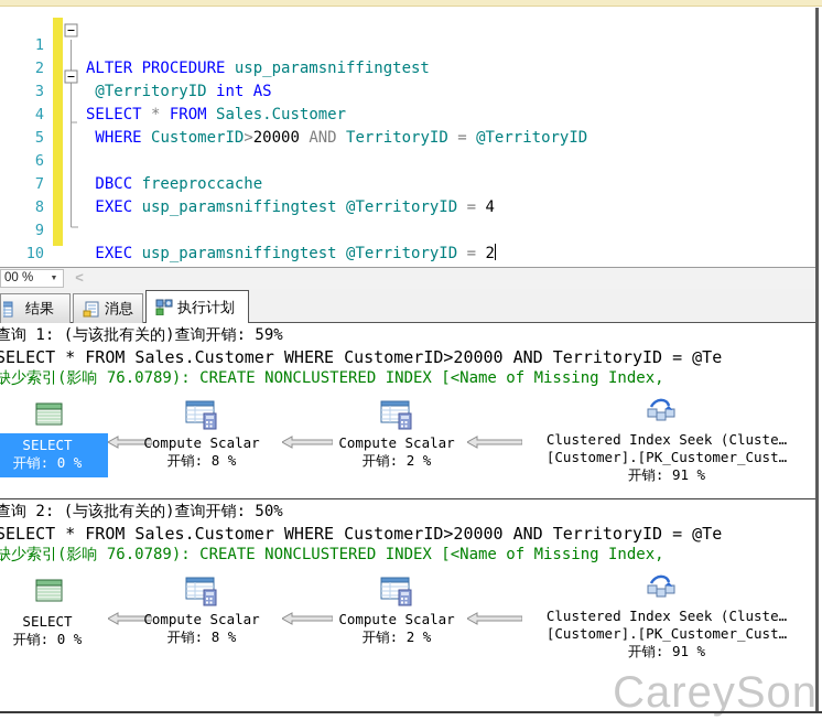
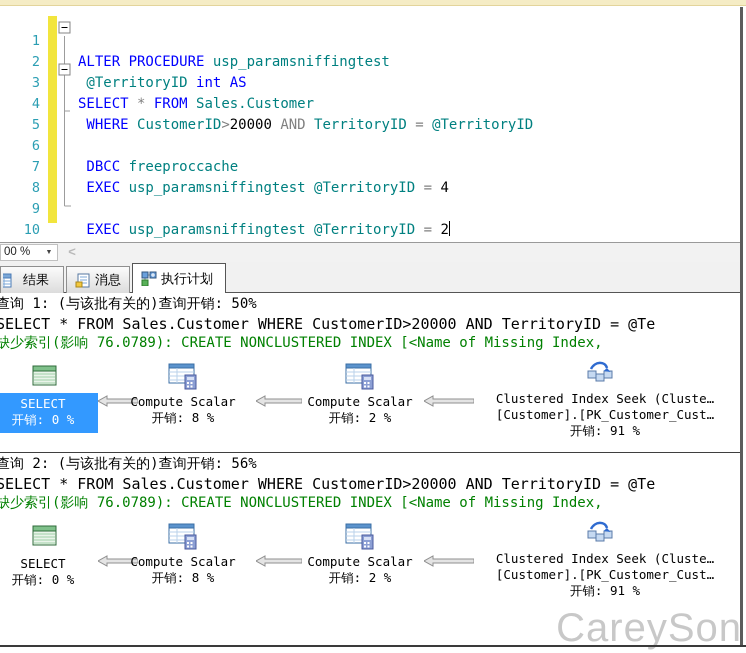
  1
  ALTER PROCEDURE usp_paramsniffingtest
  2
  @TerritoryID int AS
  3
  SELECT * FROM Sales.Customer
  4
  WHERE CustomerID>20000 AND TerritoryID = @TerritoryID
  5
  6
  DBCC freeproccache
  7
  EXEC usp_paramsniffingtest @TerritoryID = 4
  8
  9
  EXEC usp_paramsniffingtest @TerritoryID = 2
  10
  00 %
  <
  结果
  消息
  执行计划
- 查询 1: (与该批有关的)查询开销: 59%
+ 查询 1: (与该批有关的)查询开销: 50%
  SELECT * FROM Sales.Customer WHERE CustomerID>20000 AND TerritoryID = @Te
  缺少索引(影响 76.0789): CREATE NONCLUSTERED INDEX [<Name of Missing Index,
  SELECT
  开销: 0 %
  Compute Scalar
  开销: 8 %
  Compute Scalar
  开销: 2 %
  Clustered Index Seek (Cluste…
  [Customer].[PK_Customer_Cust…
  开销: 91 %
- 查询 2: (与该批有关的)查询开销: 50%
+ 查询 2: (与该批有关的)查询开销: 56%
  SELECT * FROM Sales.Customer WHERE CustomerID>20000 AND TerritoryID = @Te
  缺少索引(影响 76.0789): CREATE NONCLUSTERED INDEX [<Name of Missing Index,
  SELECT
  开销: 0 %
  Compute Scalar
  开销: 8 %
  Compute Scalar
  开销: 2 %
  Clustered Index Seek (Cluste…
  [Customer].[PK_Customer_Cust…
  开销: 91 %
  CareySon
